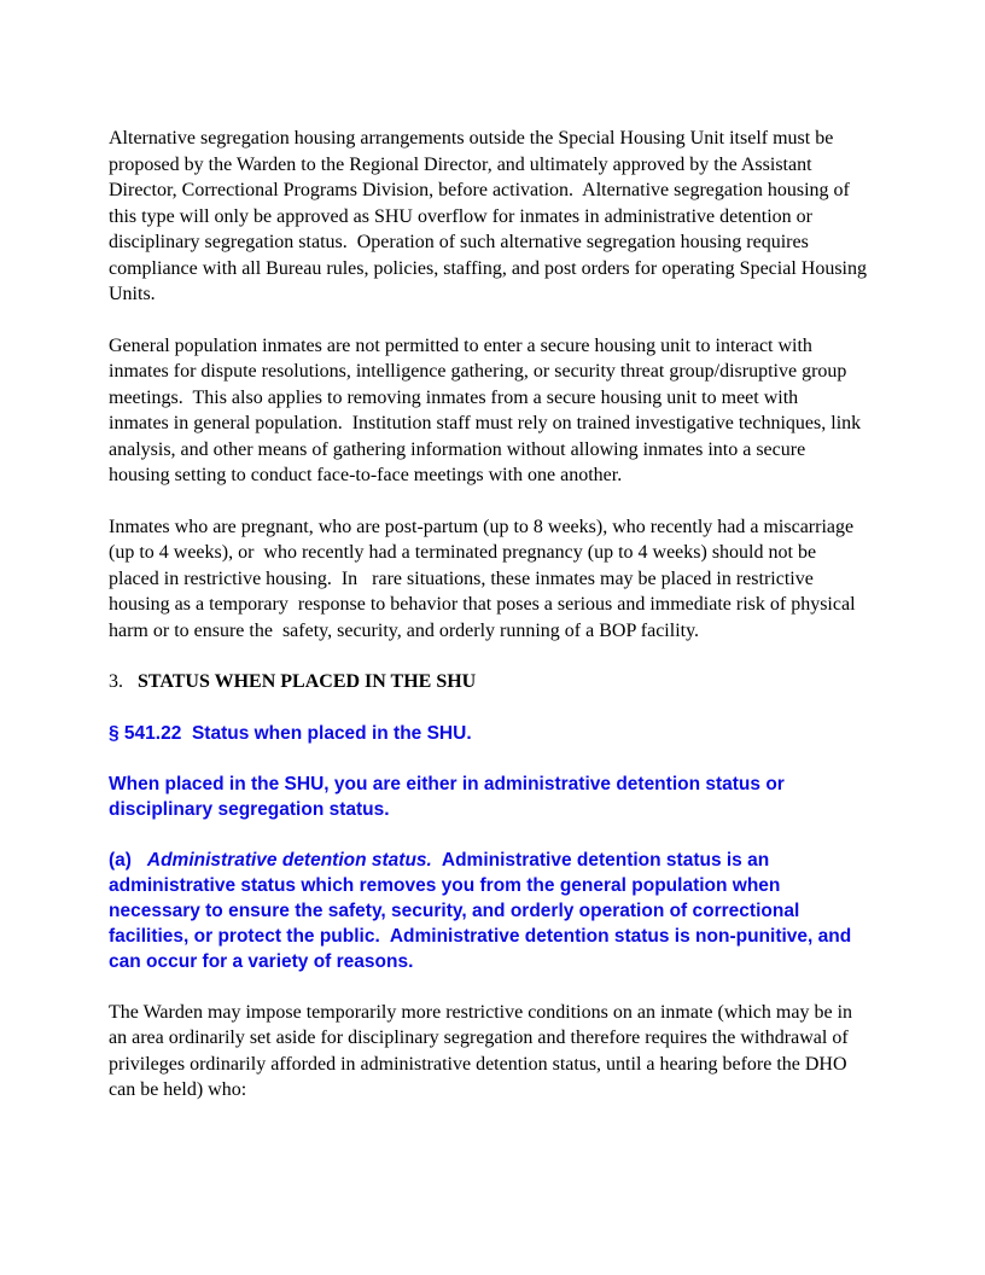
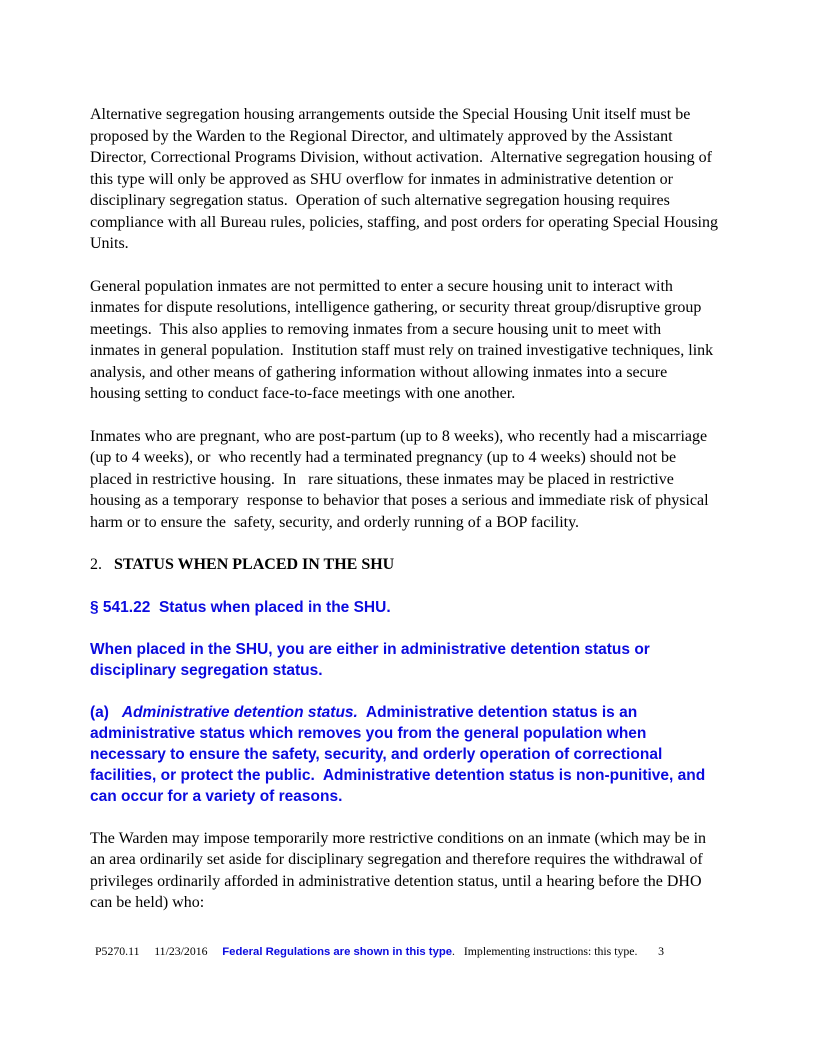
- Alternative segregation housing arrangements outside the Special Housing Unit itself must be proposed by the Warden to the Regional Director, and ultimately approved by the Assistant Director, Correctional Programs Division, before activation. Alternative segregation housing of this type will only be approved as SHU overflow for inmates in administrative detention or disciplinary segregation status. Operation of such alternative segregation housing requires compliance with all Bureau rules, policies, staffing, and post orders for operating Special Housing Units.
+ Alternative segregation housing arrangements outside the Special Housing Unit itself must be proposed by the Warden to the Regional Director, and ultimately approved by the Assistant Director, Correctional Programs Division, without activation. Alternative segregation housing of this type will only be approved as SHU overflow for inmates in administrative detention or disciplinary segregation status. Operation of such alternative segregation housing requires compliance with all Bureau rules, policies, staffing, and post orders for operating Special Housing Units.
  General population inmates are not permitted to enter a secure housing unit to interact with inmates for dispute resolutions, intelligence gathering, or security threat group/disruptive group meetings. This also applies to removing inmates from a secure housing unit to meet with inmates in general population. Institution staff must rely on trained investigative techniques, link analysis, and other means of gathering information without allowing inmates into a secure housing setting to conduct face-to-face meetings with one another.
  Inmates who are pregnant, who are post-partum (up to 8 weeks), who recently had a miscarriage (up to 4 weeks), or who recently had a terminated pregnancy (up to 4 weeks) should not be placed in restrictive housing. In rare situations, these inmates may be placed in restrictive housing as a temporary response to behavior that poses a serious and immediate risk of physical harm or to ensure the safety, security, and orderly running of a BOP facility.
- 3. STATUS WHEN PLACED IN THE SHU
+ 2. STATUS WHEN PLACED IN THE SHU
  § 541.22 Status when placed in the SHU.
  When placed in the SHU, you are either in administrative detention status or disciplinary segregation status.
  (a) Administrative detention status. Administrative detention status is an administrative status which removes you from the general population when necessary to ensure the safety, security, and orderly operation of correctional facilities, or protect the public. Administrative detention status is non-punitive, and can occur for a variety of reasons.
  The Warden may impose temporarily more restrictive conditions on an inmate (which may be in an area ordinarily set aside for disciplinary segregation and therefore requires the withdrawal of privileges ordinarily afforded in administrative detention status, until a hearing before the DHO can be held) who:
+ P5270.11 11/23/2016 Federal Regulations are shown in this type. Implementing instructions: this type. 3
